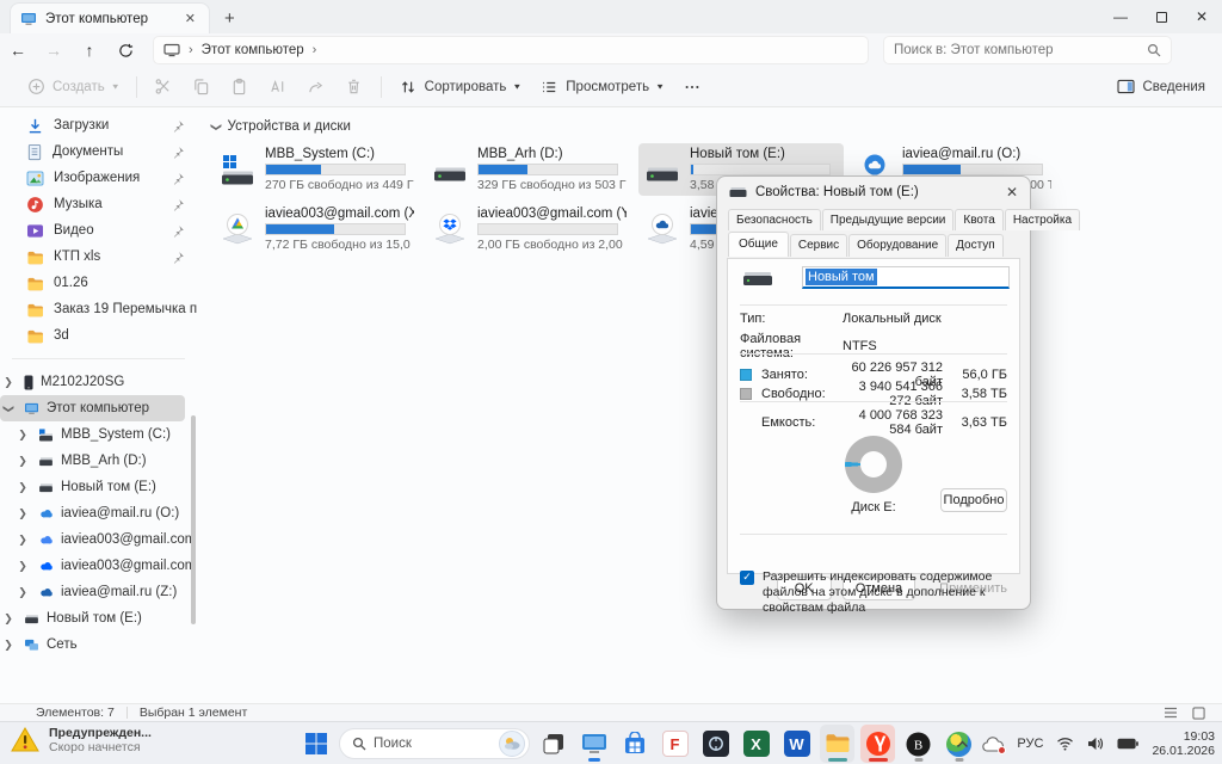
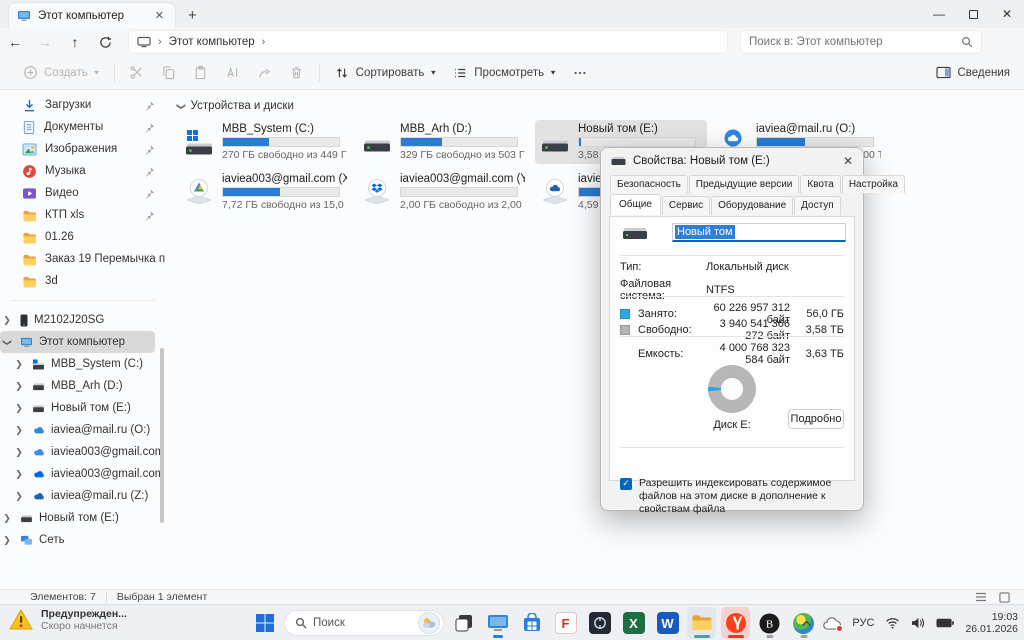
  Этот компьютер
  ✕
  +
  —
  ✕
  ←
  →
  ↑
  ›
  Этот компьютер
  ›
  Поиск в: Этот компьютер
  Создать
  Сортировать
  Просмотреть
  Сведения
  Загрузки
  Документы
  Изображения
  Музыка
  Видео
  КТП xls
  01.26
  Заказ 19 Перемычка п
  3d
  ❯
  M2102J20SG
  Этот компьютер
  ❯
  MBB_System (C:)
  ❯
  MBB_Arh (D:)
  ❯
  Новый том (E:)
  ❯
  iaviea@mail.ru (O:)
  ❯
  iaviea003@gmail.co
  ❯
  iaviea003@gmail.co
  ❯
  iaviea@mail.ru (Z:)
  ❯
  Новый том (E:)
  ❯
  Сеть
  Устройства и диски
  MBB_System (C:)
  270 ГБ свободно из 449 Г
  MBB_Arh (D:)
  329 ГБ свободно из 503 Г
  Новый том (E:)
  iaviea@mail.ru (O:)
  iaviea003@gmail.com (X
  7,72 ГБ свободно из 15,0
  iaviea003@gmail.com (Y
  2,00 ГБ свободно из 2,00
  Элементов: 7
  Выбран 1 элемент
  Свойства: Новый том (E:)
  ✕
  Безопасность
  Предыдущие версии
  Квота
  Настройка
  Общие
  Сервис
  Оборудование
  Доступ
  Новый том
  Тип:
  Локальный диск
  NTFS
  Занято:
  60 226 957 312 байт
  56,0 ГБ
  Свободно:
  3,58 ТБ
  Емкость:
  4 000 768 323 584 байт
  3,63 ТБ
  Диск E:
  Подробно
  ✓
  Разрешить индексировать содержимое файлов на этом диске в дополнение к свойствам файла
- OK
- Отмена
- Применить
  Предупрежден...
  Скоро начнется
  Поиск
  F
  X
  W
  B
  РУС
  19:03
  26.01.2026
